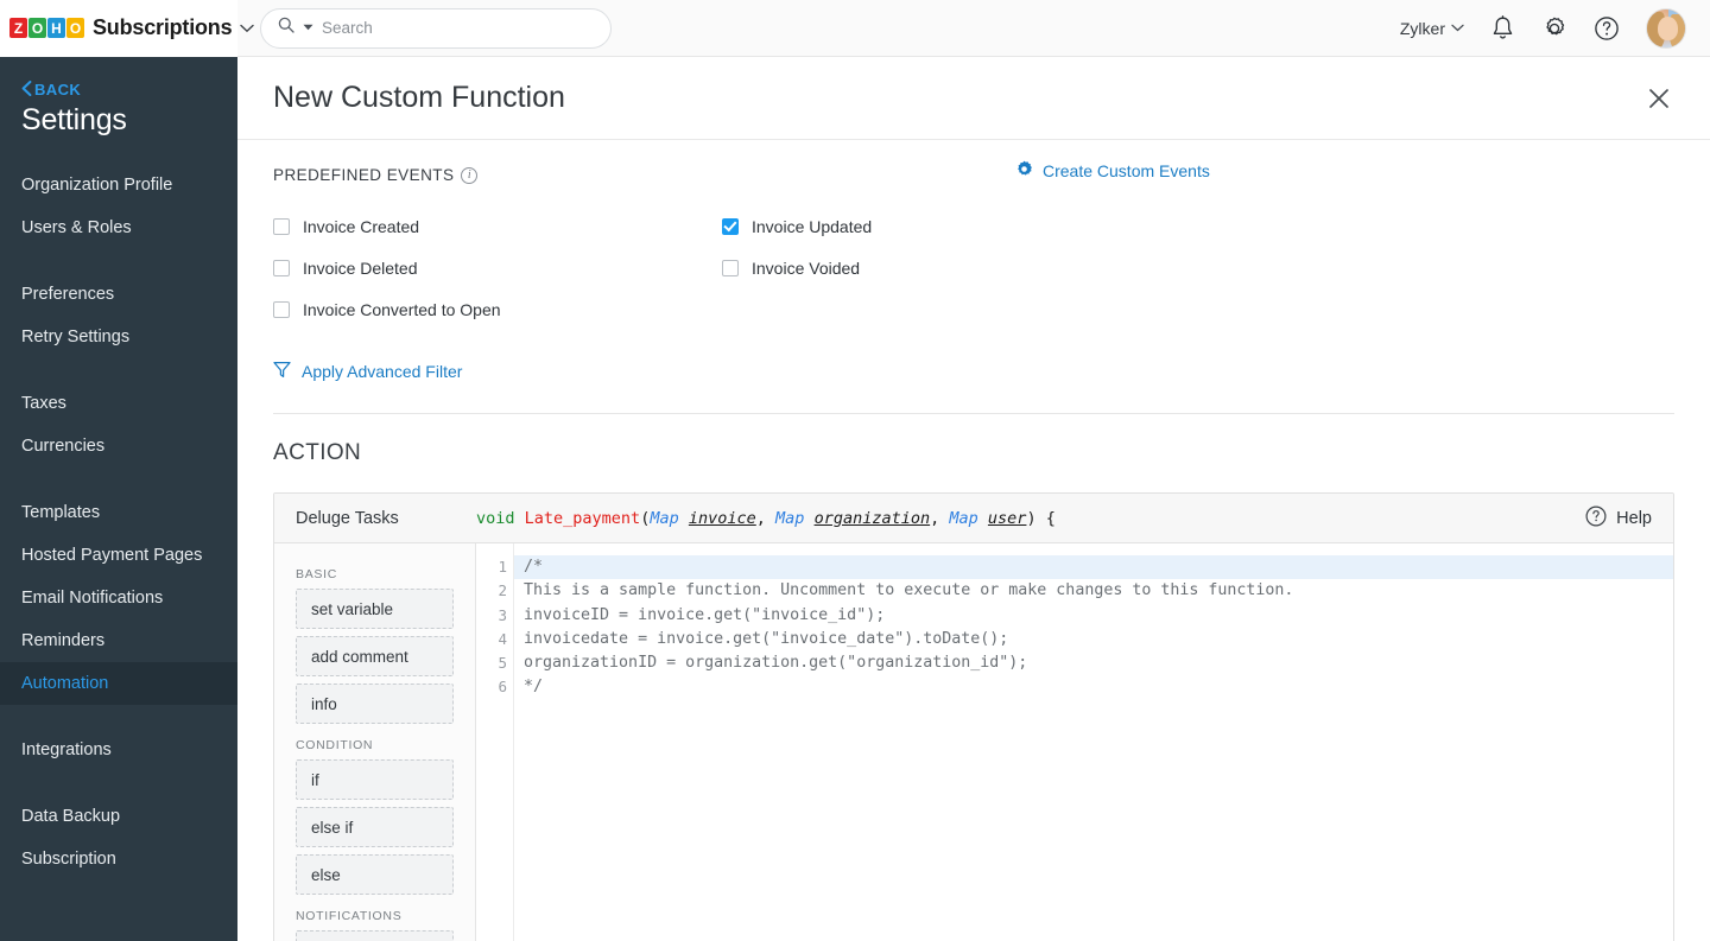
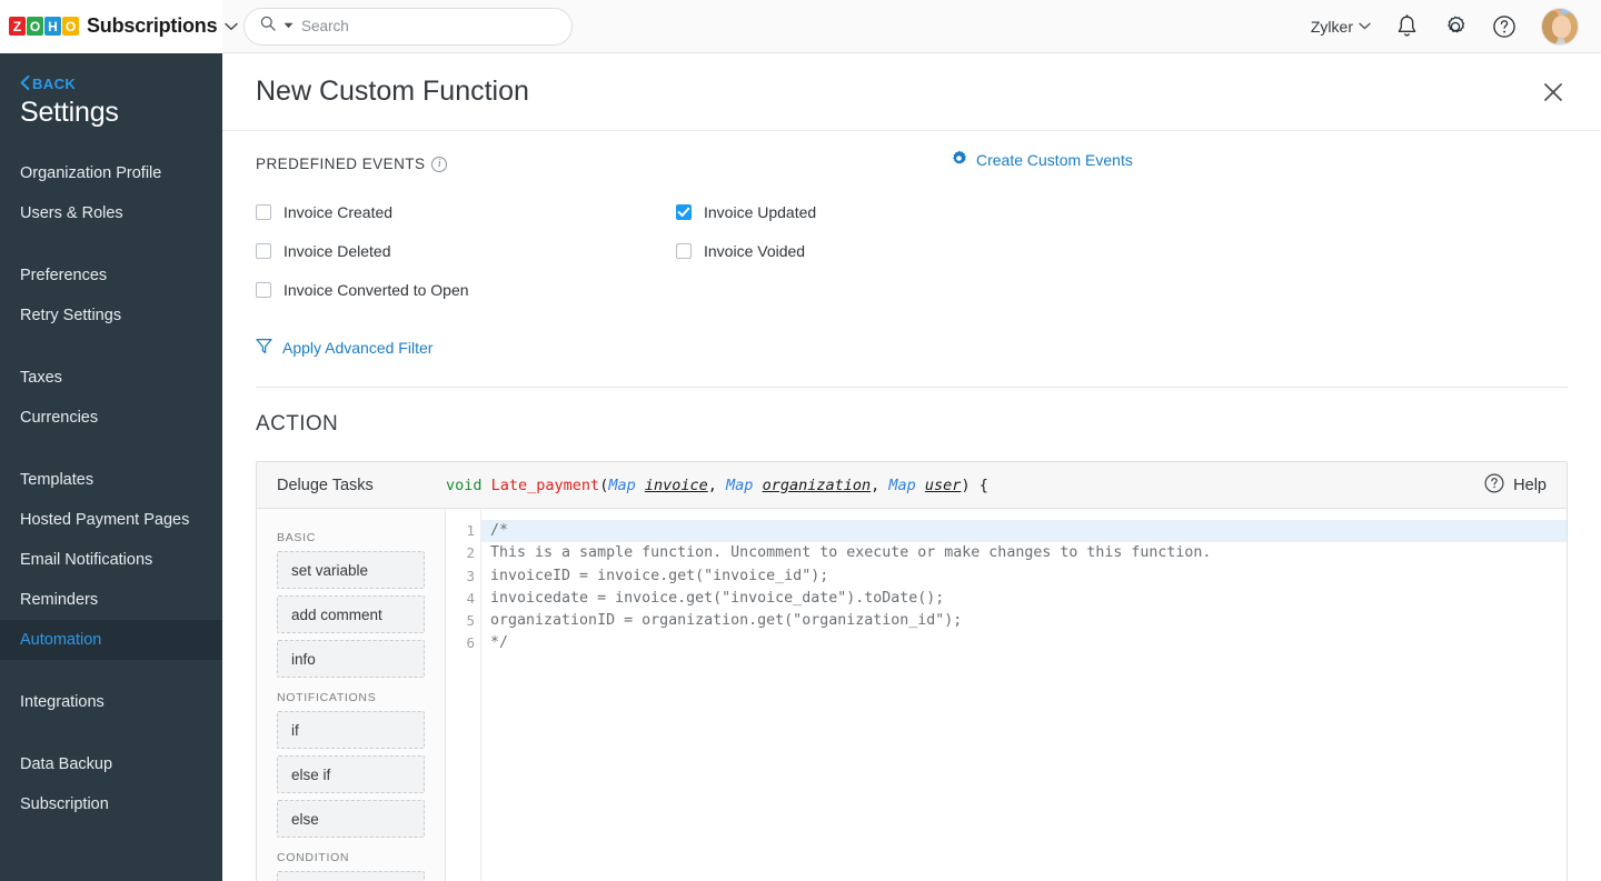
  Z
  O
  H
  O
  Subscriptions
  Search
  Zylker
  BACK
  Settings
  Organization Profile
  Users & Roles
  Preferences
  Retry Settings
  Taxes
  Currencies
  Templates
  Hosted Payment Pages
  Email Notifications
  Reminders
  Automation
  Integrations
  Data Backup
  Subscription
  New Custom Function
  PREDEFINED EVENTS
  i
  Invoice Created
  Invoice Deleted
  Invoice Converted to Open
  Invoice Updated
  Invoice Voided
  Create Custom Events
  Apply Advanced Filter
  ACTION
  Deluge Tasks
  void Late_payment(Map invoice, Map organization, Map user) {
  Help
  BASIC
  set variable
  add comment
  info
- CONDITION
+ NOTIFICATIONS
  if
  else if
  else
- NOTIFICATIONS
+ CONDITION
  1
  2
  3
  4
  5
  6
  /*
  This is a sample function. Uncomment to execute or make changes to this function.
  invoiceID = invoice.get("invoice_id");
  invoicedate = invoice.get("invoice_date").toDate();
  organizationID = organization.get("organization_id");
  */
